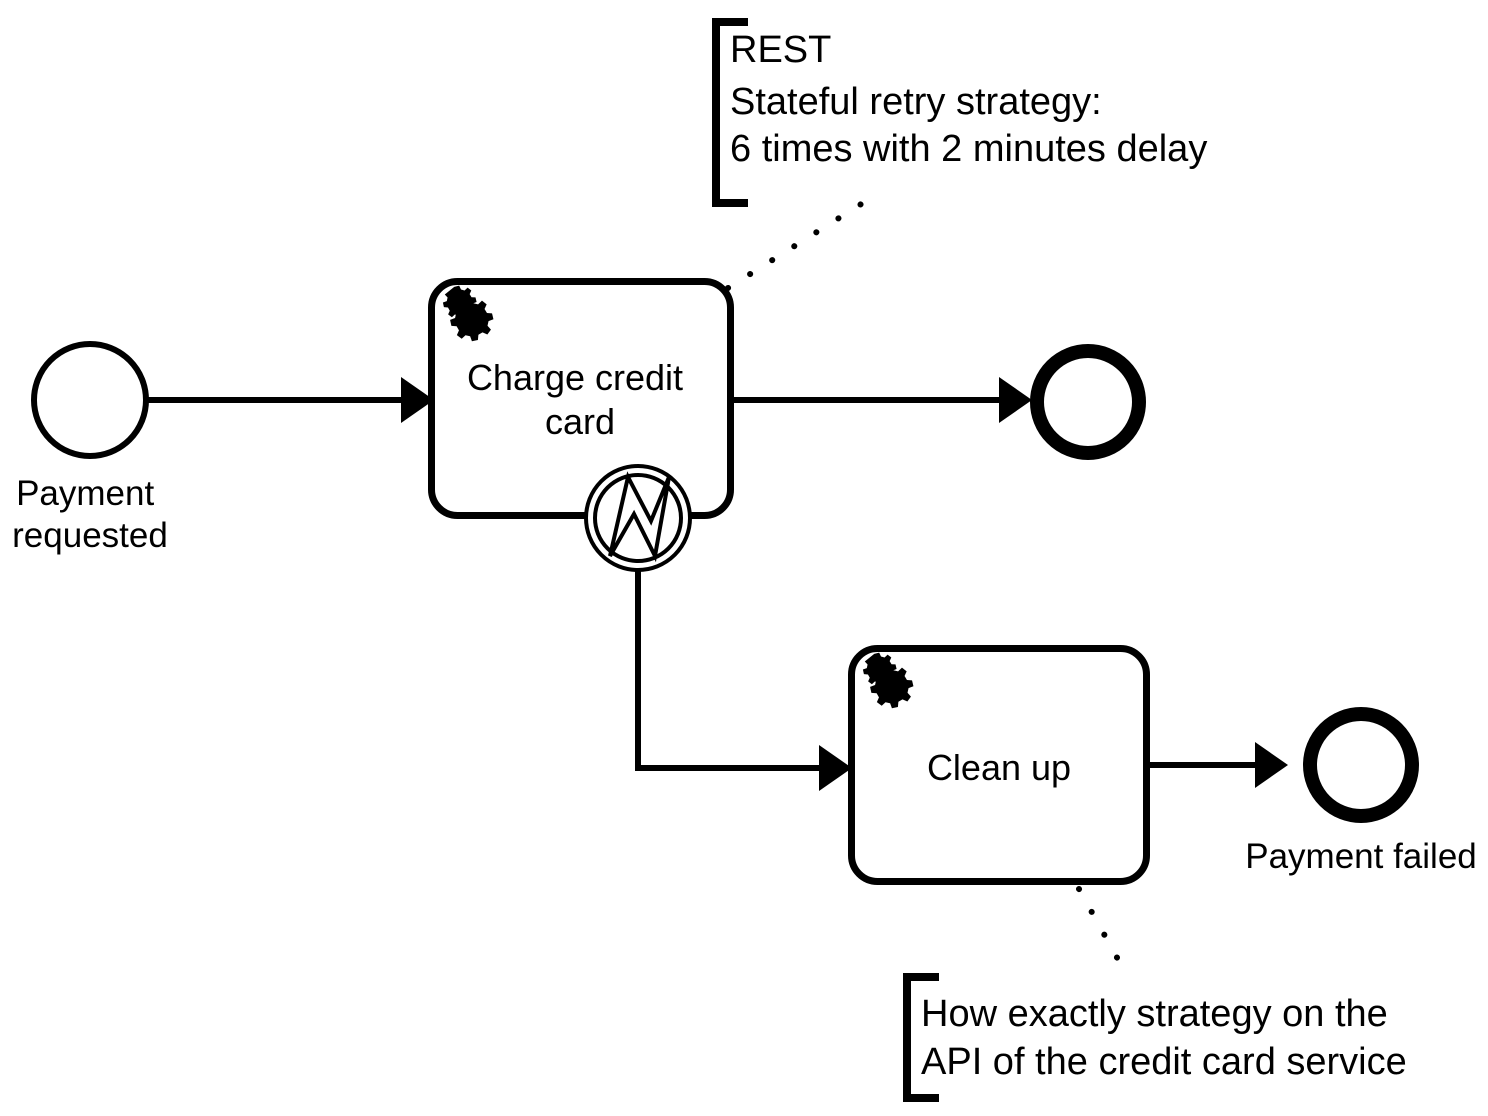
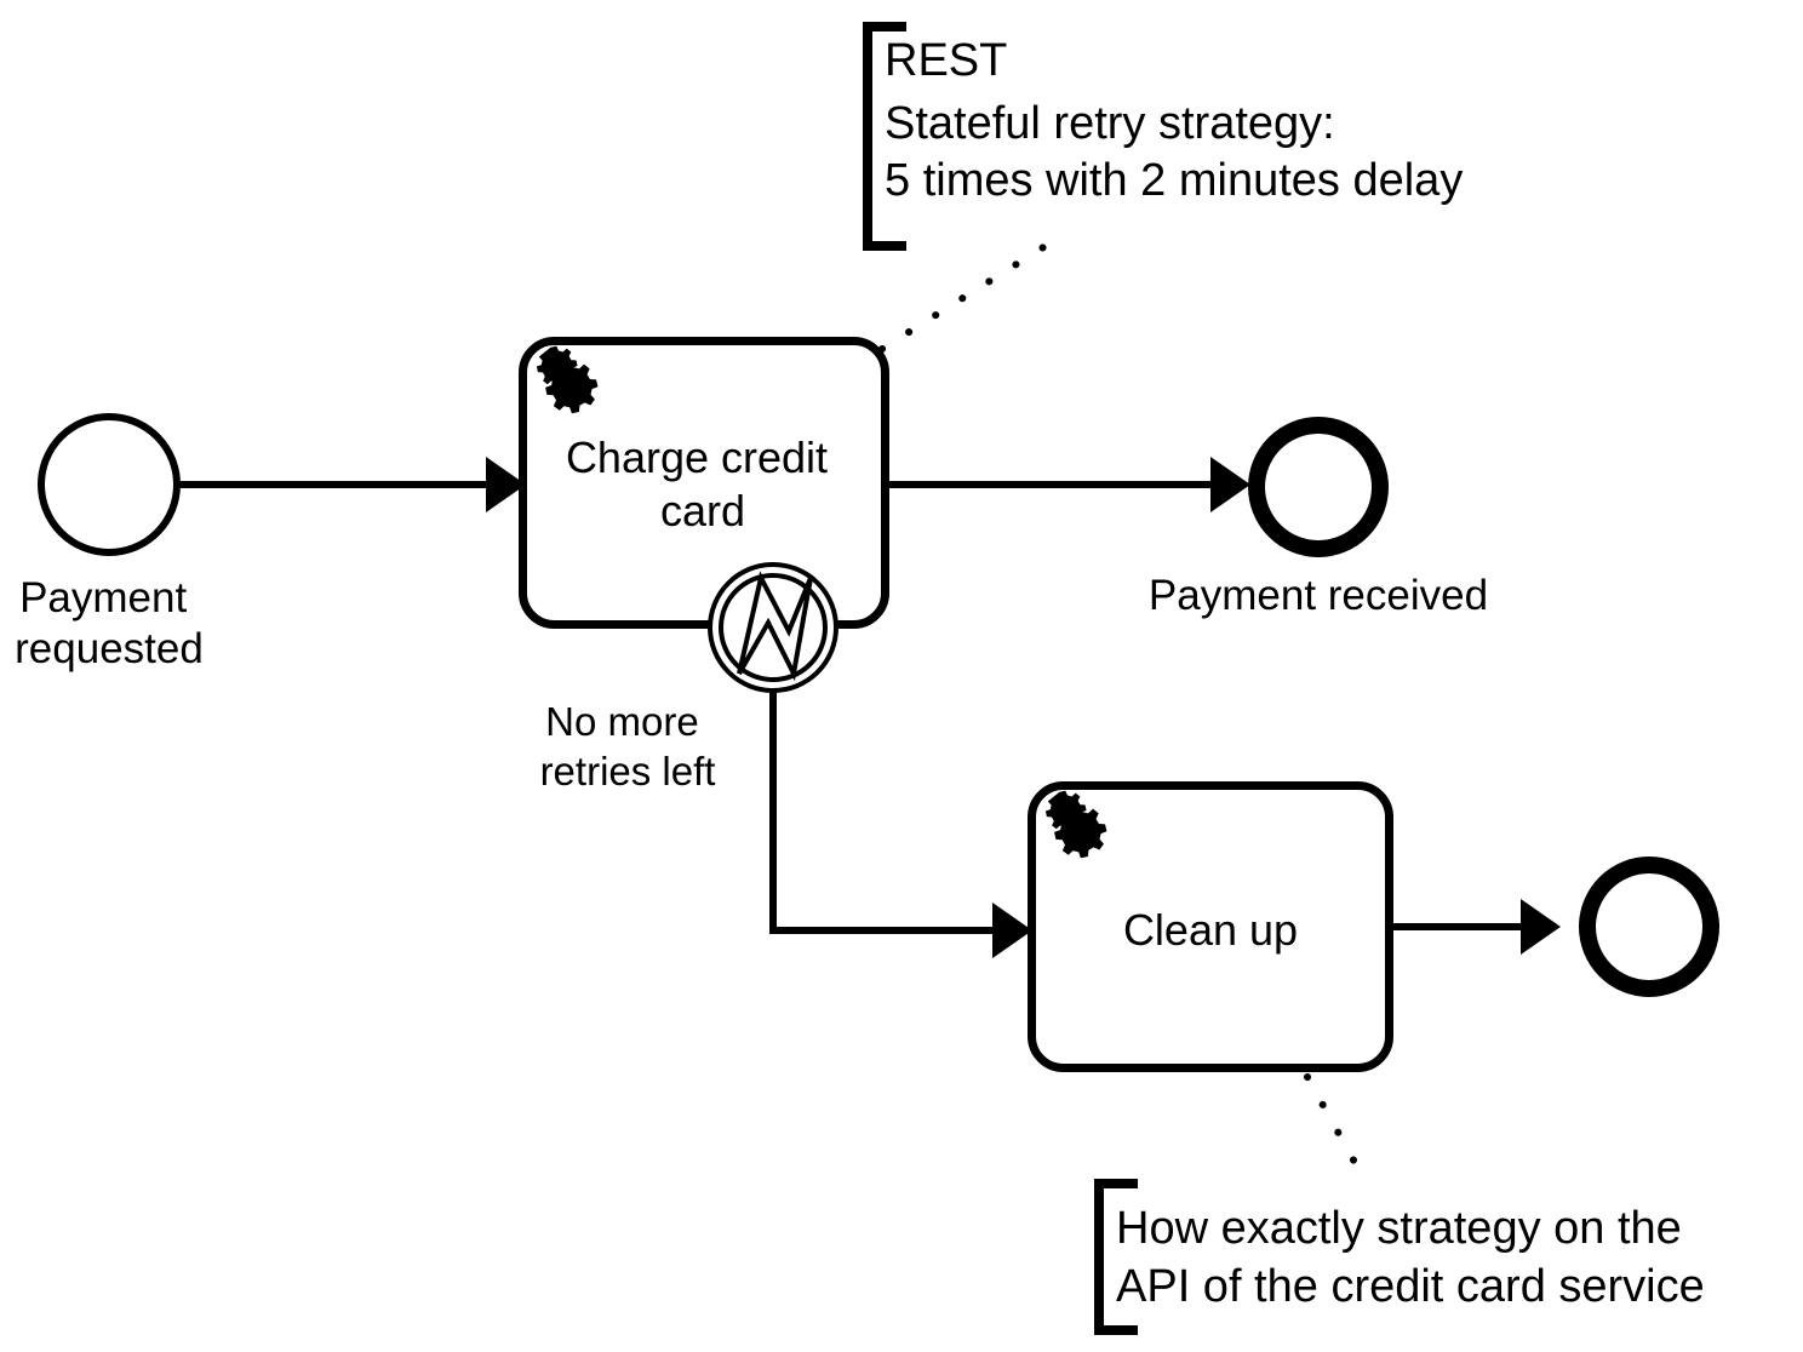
  Payment requested
  Charge credit card
+ No more retries left
+ Payment received
  Clean up
- Payment failed
- REST Stateful retry strategy: 6 times with 2 minutes delay
+ REST Stateful retry strategy: 5 times with 2 minutes delay
  How exactly strategy on the API of the credit card service
